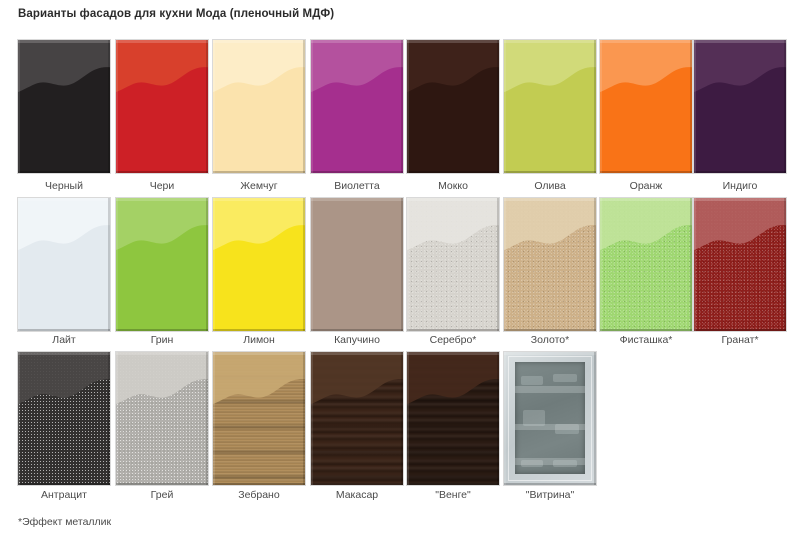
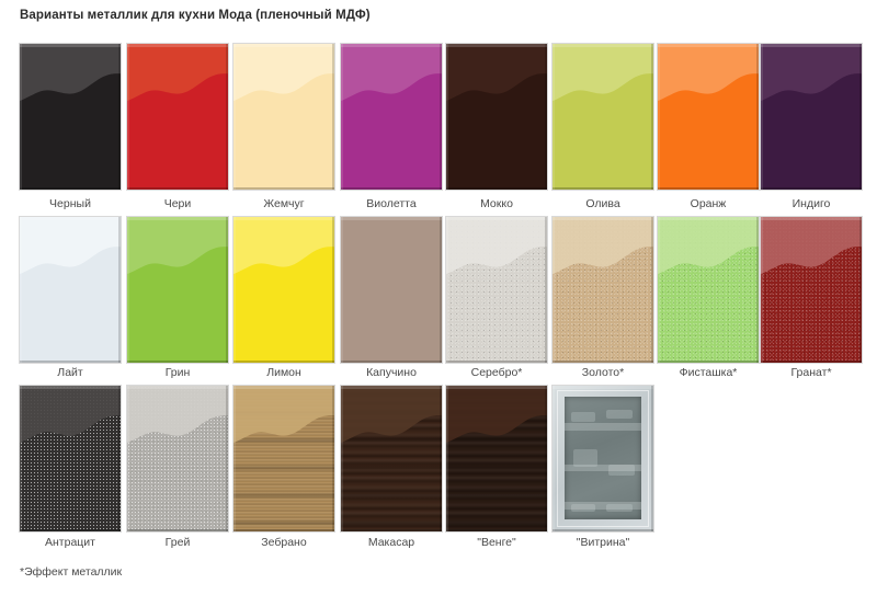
- Варианты фасадов для кухни Мода (пленочный МДФ)
+ Варианты металлик для кухни Мода (пленочный МДФ)
  Черный
  Чери
  Жемчуг
  Виолетта
  Мокко
  Олива
  Оранж
  Индиго
  Лайт
  Грин
  Лимон
  Капучино
  Серебро*
  Золото*
  Фисташка*
  Гранат*
  Антрацит
  Грей
  Зебрано
  Макасар
  "Венге"
  "Витрина"
  *Эффект металлик
